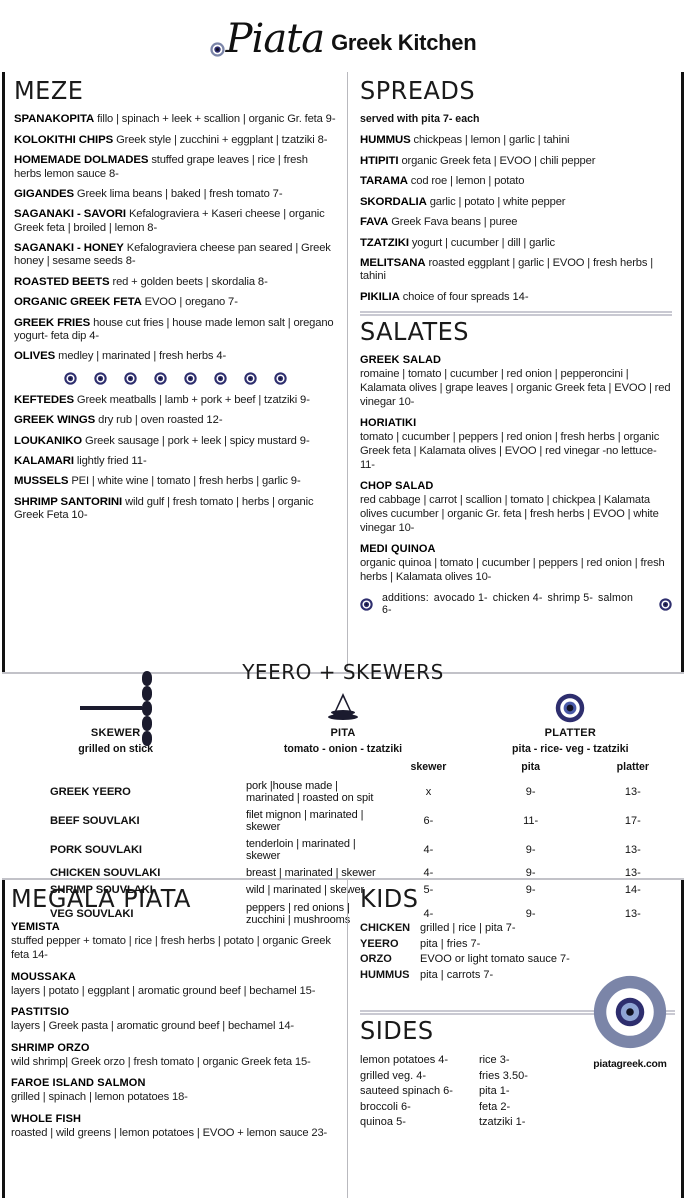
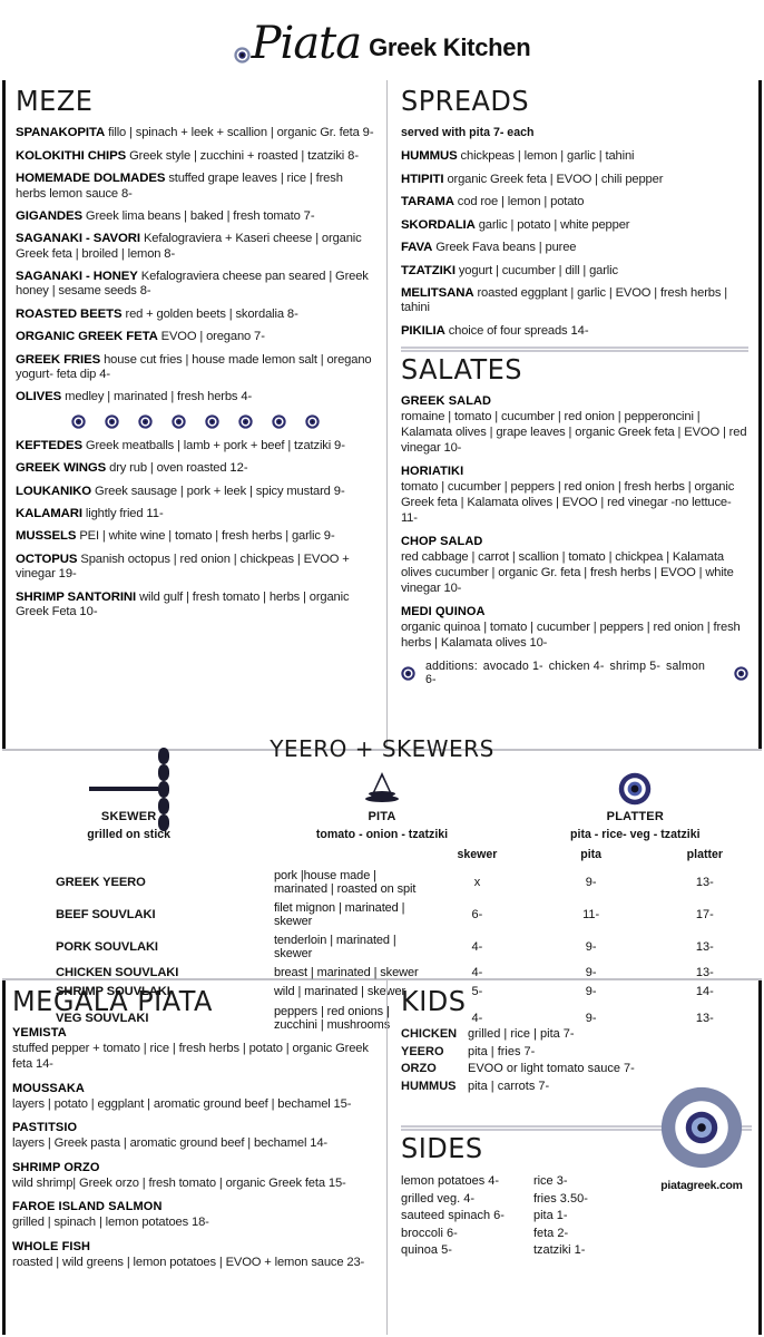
  Piata
  Greek Kitchen
  MEZE
  SPANAKOPITA fillo | spinach + leek + scallion | organic Gr. feta 9-
- KOLOKITHI CHIPS Greek style | zucchini + eggplant | tzatziki 8-
+ KOLOKITHI CHIPS Greek style | zucchini + roasted | tzatziki 8-
  HOMEMADE DOLMADES stuffed grape leaves | rice | fresh herbs lemon sauce 8-
  GIGANDES Greek lima beans | baked | fresh tomato 7-
  SAGANAKI - SAVORI Kefalograviera + Kaseri cheese | organic Greek feta | broiled | lemon 8-
  SAGANAKI - HONEY Kefalograviera cheese pan seared | Greek honey | sesame seeds 8-
  ROASTED BEETS red + golden beets | skordalia 8-
  ORGANIC GREEK FETA EVOO | oregano 7-
  GREEK FRIES house cut fries | house made lemon salt | oregano yogurt- feta dip 4-
  OLIVES medley | marinated | fresh herbs 4-
  KEFTEDES Greek meatballs | lamb + pork + beef | tzatziki 9-
  GREEK WINGS dry rub | oven roasted 12-
  LOUKANIKO Greek sausage | pork + leek | spicy mustard 9-
  KALAMARI lightly fried 11-
  MUSSELS PEI | white wine | tomato | fresh herbs | garlic 9-
+ OCTOPUS Spanish octopus | red onion | chickpeas | EVOO + vinegar 19-
  SHRIMP SANTORINI wild gulf | fresh tomato | herbs | organic Greek Feta 10-
  SPREADS
  served with pita 7- each
  HUMMUS chickpeas | lemon | garlic | tahini
  HTIPITI organic Greek feta | EVOO | chili pepper
  TARAMA cod roe | lemon | potato
  SKORDALIA garlic | potato | white pepper
  FAVA Greek Fava beans | puree
  TZATZIKI yogurt | cucumber | dill | garlic
  MELITSANA roasted eggplant | garlic | EVOO | fresh herbs | tahini
  PIKILIA choice of four spreads 14-
  SALATES
  GREEK SALAD
  romaine | tomato | cucumber | red onion | pepperoncini | Kalamata olives | grape leaves | organic Greek feta | EVOO | red vinegar 10-
  HORIATIKI
  tomato | cucumber | peppers | red onion | fresh herbs | organic Greek feta | Kalamata olives | EVOO | red vinegar -no lettuce- 11-
  CHOP SALAD
  red cabbage | carrot | scallion | tomato | chickpea | Kalamata olives cucumber | organic Gr. feta | fresh herbs | EVOO | white vinegar 10-
  MEDI QUINOA
  organic quinoa | tomato | cucumber | peppers | red onion | fresh herbs | Kalamata olives 10-
  additions: avocado 1- chicken 4- shrimp 5- salmon 6-
  YEERO + SKEWERS
  SKEWER
  grilled on stick
  PITA
  tomato - onion - tzatziki
  PLATTER
  pita - rice- veg - tzatziki
  		skewer	pita	platter
  GREEK YEERO	pork |house made | marinated | roasted on spit	x	9-	13-
  BEEF SOUVLAKI	filet mignon | marinated | skewer	6-	11-	17-
  PORK SOUVLAKI	tenderloin | marinated | skewer	4-	9-	13-
  CHICKEN SOUVLAKI	breast | marinated | skewer	4-	9-	13-
  SHRIMP SOUVLAKI	wild | marinated | skewer	5-	9-	14-
  VEG SOUVLAKI	peppers | red onions | zucchini | mushrooms	4-	9-	13-
  MEGALA PIATA
  YEMISTA
  stuffed pepper + tomato | rice | fresh herbs | potato | organic Greek feta 14-
  MOUSSAKA
  layers | potato | eggplant | aromatic ground beef | bechamel 15-
  PASTITSIO
  layers | Greek pasta | aromatic ground beef | bechamel 14-
  SHRIMP ORZO
  wild shrimp| Greek orzo | fresh tomato | organic Greek feta 15-
  FAROE ISLAND SALMON
  grilled | spinach | lemon potatoes 18-
  WHOLE FISH
  roasted | wild greens | lemon potatoes | EVOO + lemon sauce 23-
  KIDS
  CHICKEN
  grilled | rice | pita 7-
  YEERO
  pita | fries 7-
  ORZO
  EVOO or light tomato sauce 7-
  HUMMUS
  pita | carrots 7-
  SIDES
  lemon potatoes 4-
  grilled veg. 4-
  sauteed spinach 6-
  broccoli 6-
  quinoa 5-
  rice 3-
  fries 3.50-
  pita 1-
  feta 2-
  tzatziki 1-
  piatagreek.com
